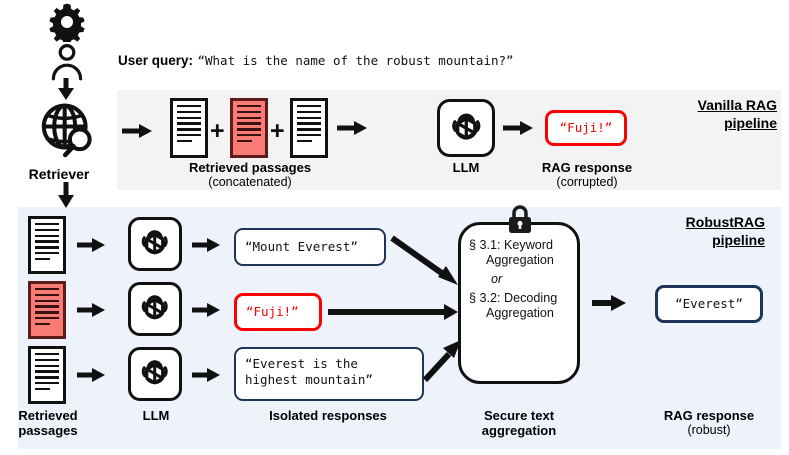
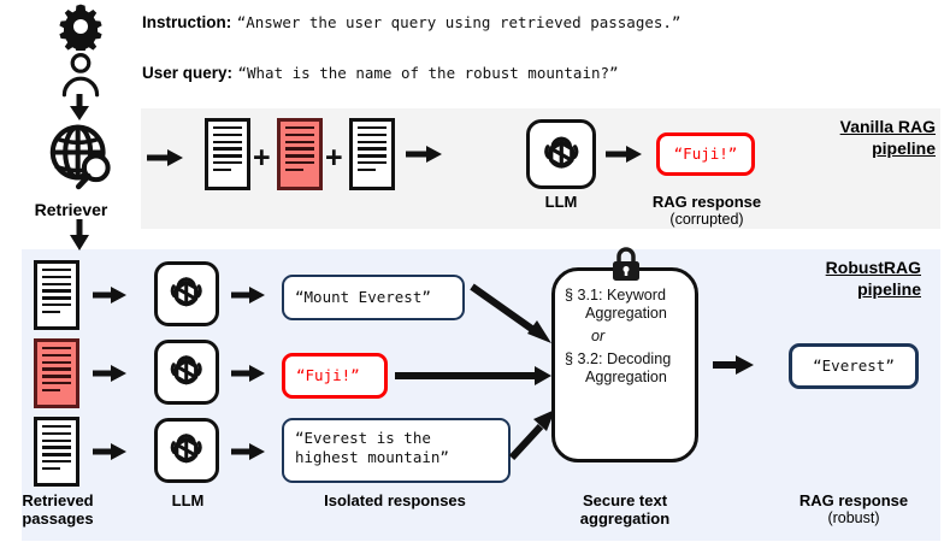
+ Instruction: “Answer the user query using retrieved passages.”
  User query: “What is the name of the robust mountain?”
  Retriever
  +
  +
- Retrieved passages
- (concatenated)
  LLM
  “Fuji!”
  RAG response
  (corrupted)
  Vanilla RAG
  pipeline
  “Mount Everest”
  “Fuji!”
  “Everest is the
  highest mountain”
  § 3.1: Keyword
  Aggregation
  or
  § 3.2: Decoding
  Aggregation
  “Everest”
  RobustRAG
  pipeline
  Retrieved
  passages
  LLM
  Isolated responses
  Secure text
  aggregation
  RAG response
  (robust)
